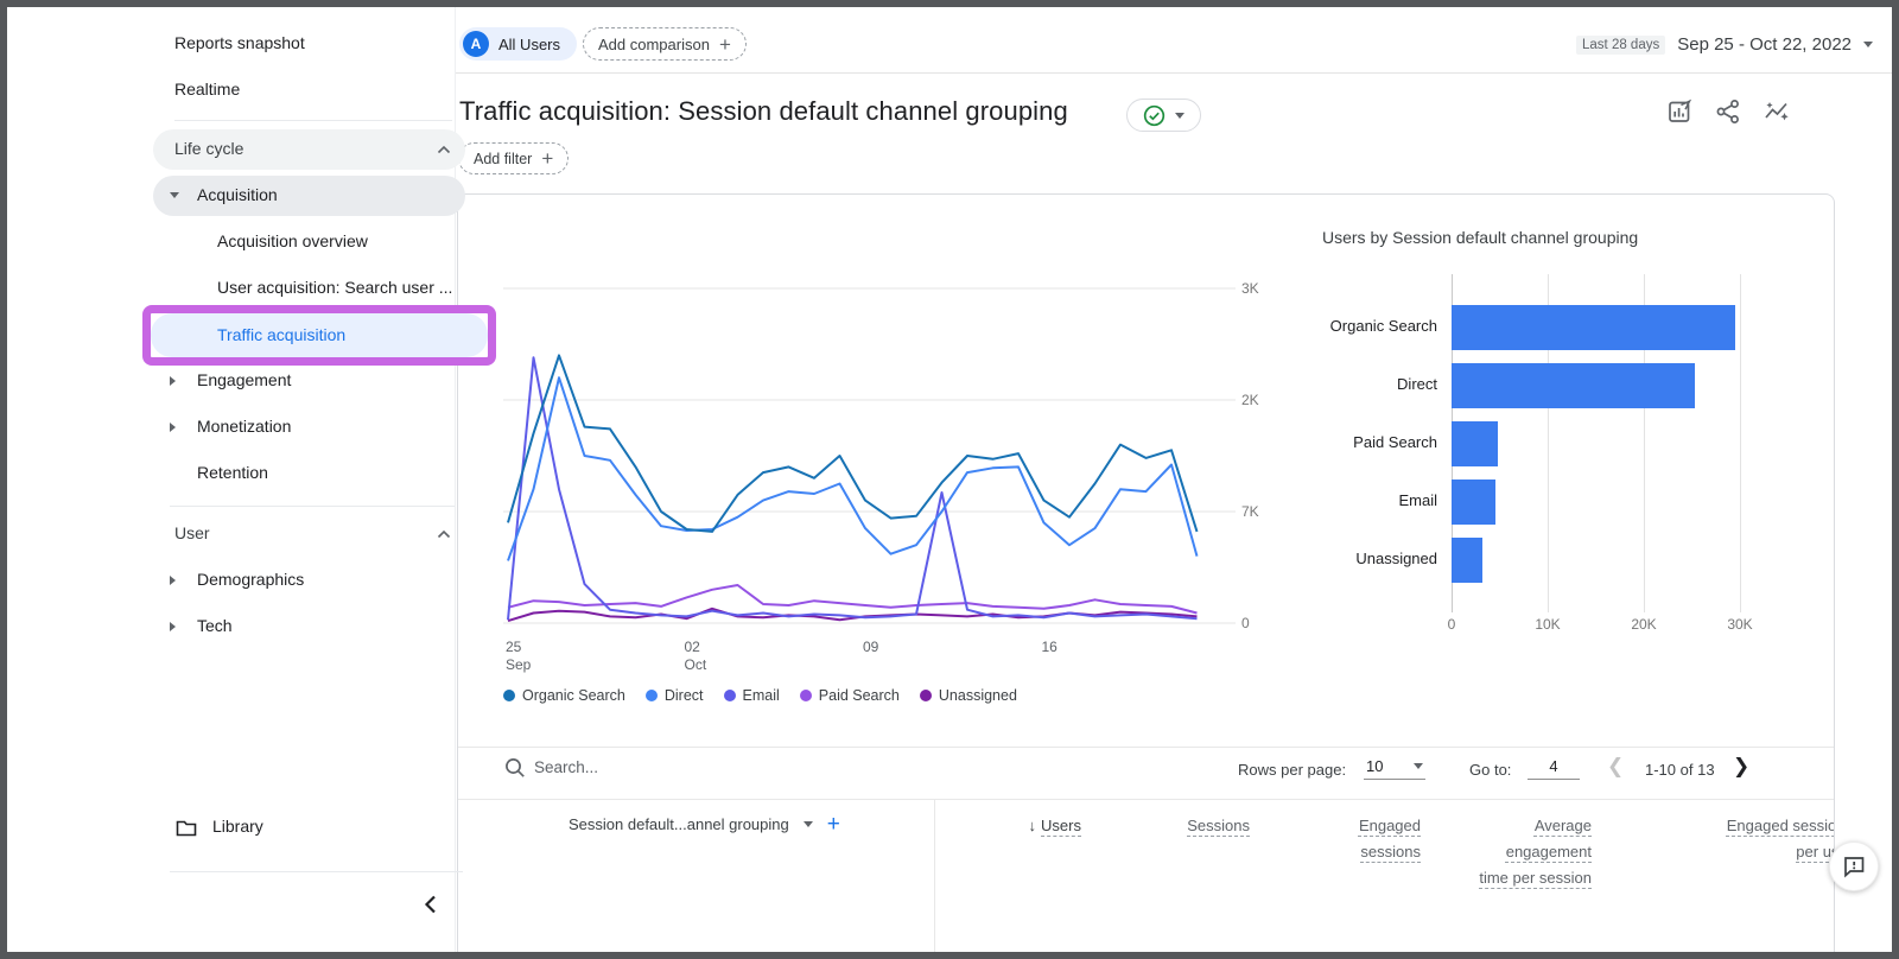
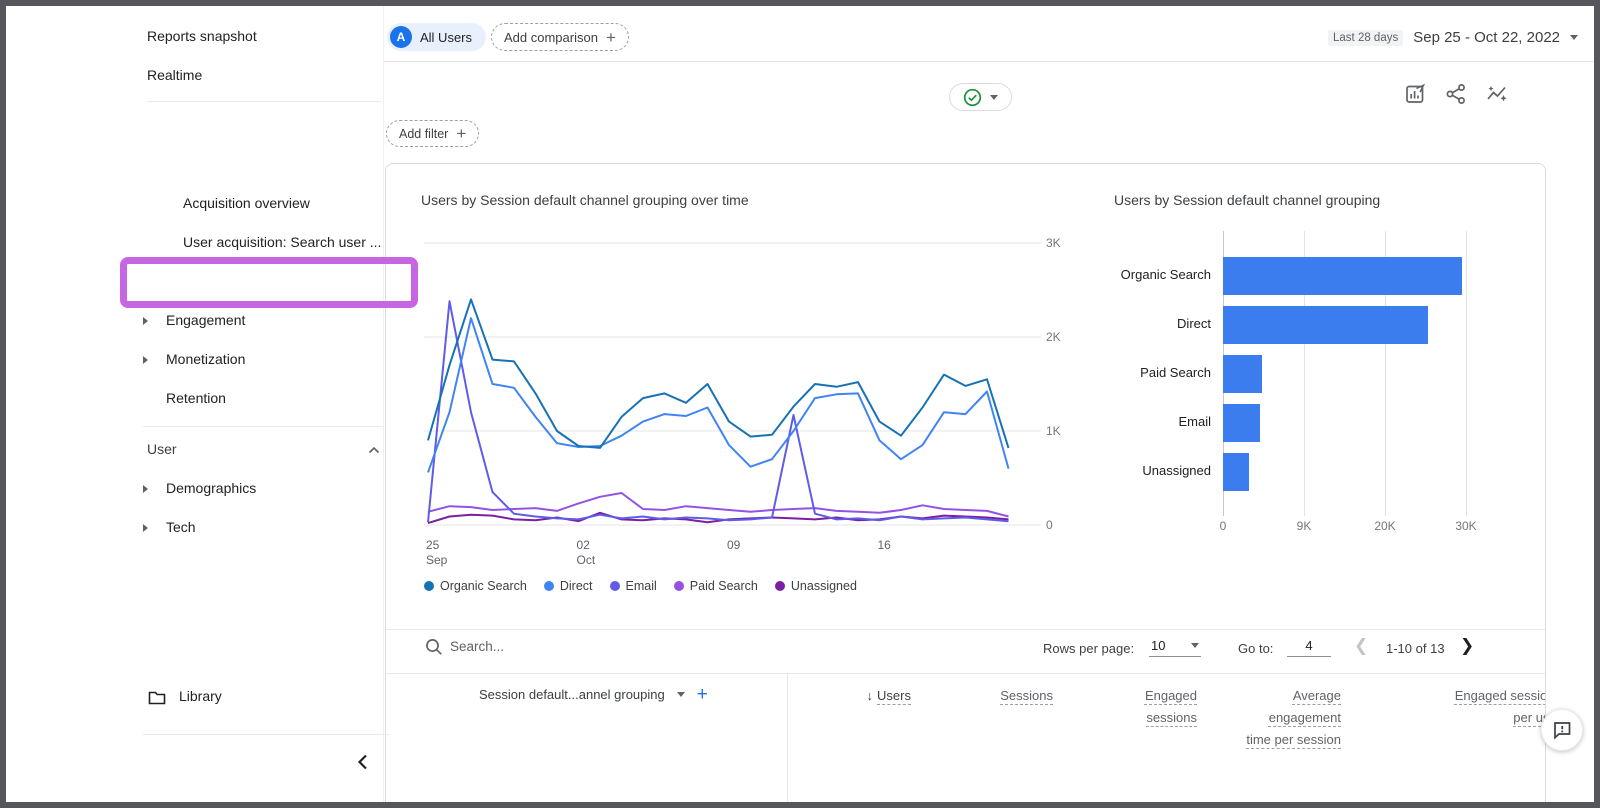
  Reports snapshot
  Realtime
- Life cycle
- Acquisition
  Acquisition overview
  User acquisition: Search user ...
- Traffic acquisition
  Engagement
  Monetization
  Retention
  User
  Demographics
  Tech
  Library
  A
  All Users
  Add comparison
  +
  Last 28 days
  Sep 25 - Oct 22, 2022
- Traffic acquisition: Session default channel grouping
  Add filter
  +
+ Users by Session default channel grouping over time
  3K
  2K
- 7K
+ 1K
  0
  25
  Sep
  02
  Oct
  09
  16
  Organic Search
  Direct
  Email
  Paid Search
  Unassigned
  Users by Session default channel grouping
  0
- 10K
+ 9K
  20K
  30K
  Organic Search
  Direct
  Paid Search
  Email
  Unassigned
  Search...
  Rows per page:
  10
  Go to:
  4
  ❮
  1-10 of 13
  ❯
  Session default...annel grouping
  +
  ↓ Users
  Sessions
  Engaged sessions
  Average engagement time per session
  Engaged sessio per u
